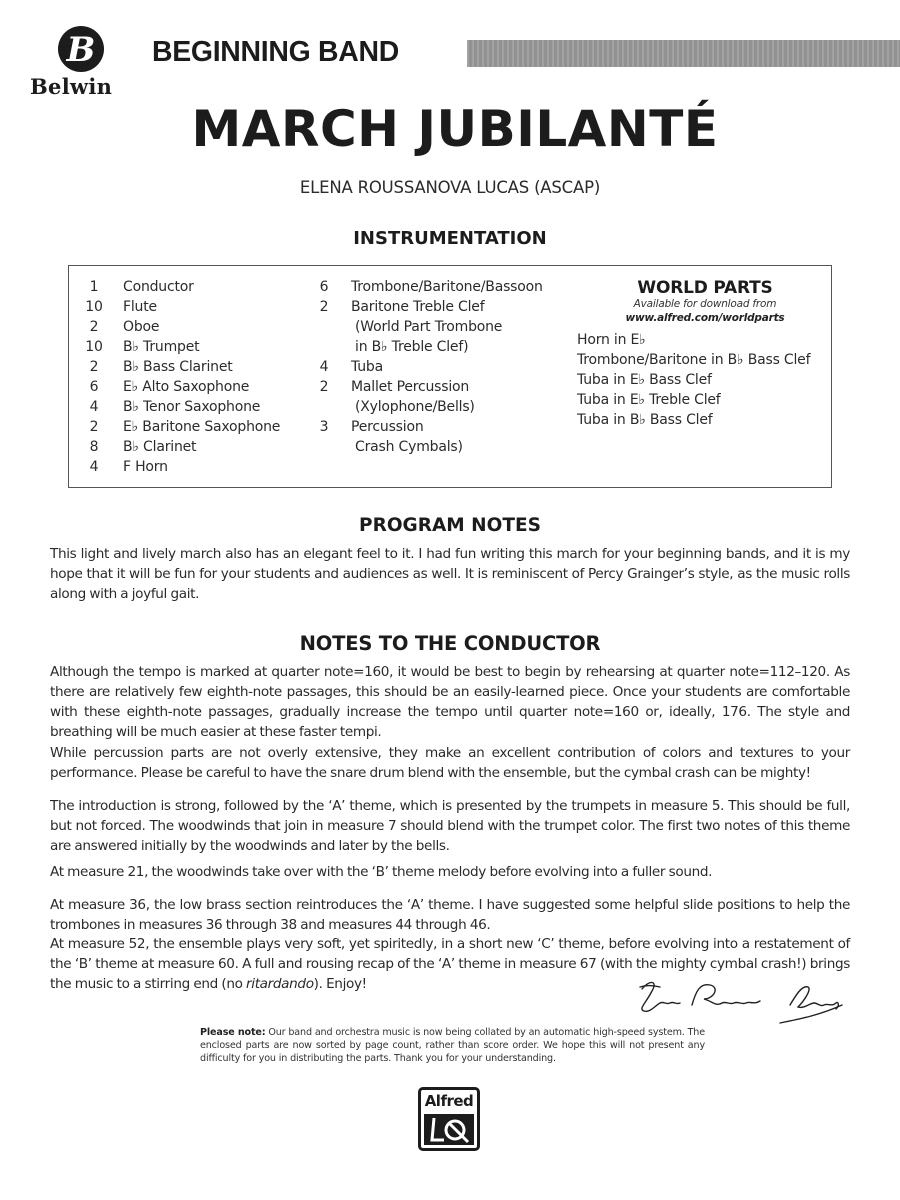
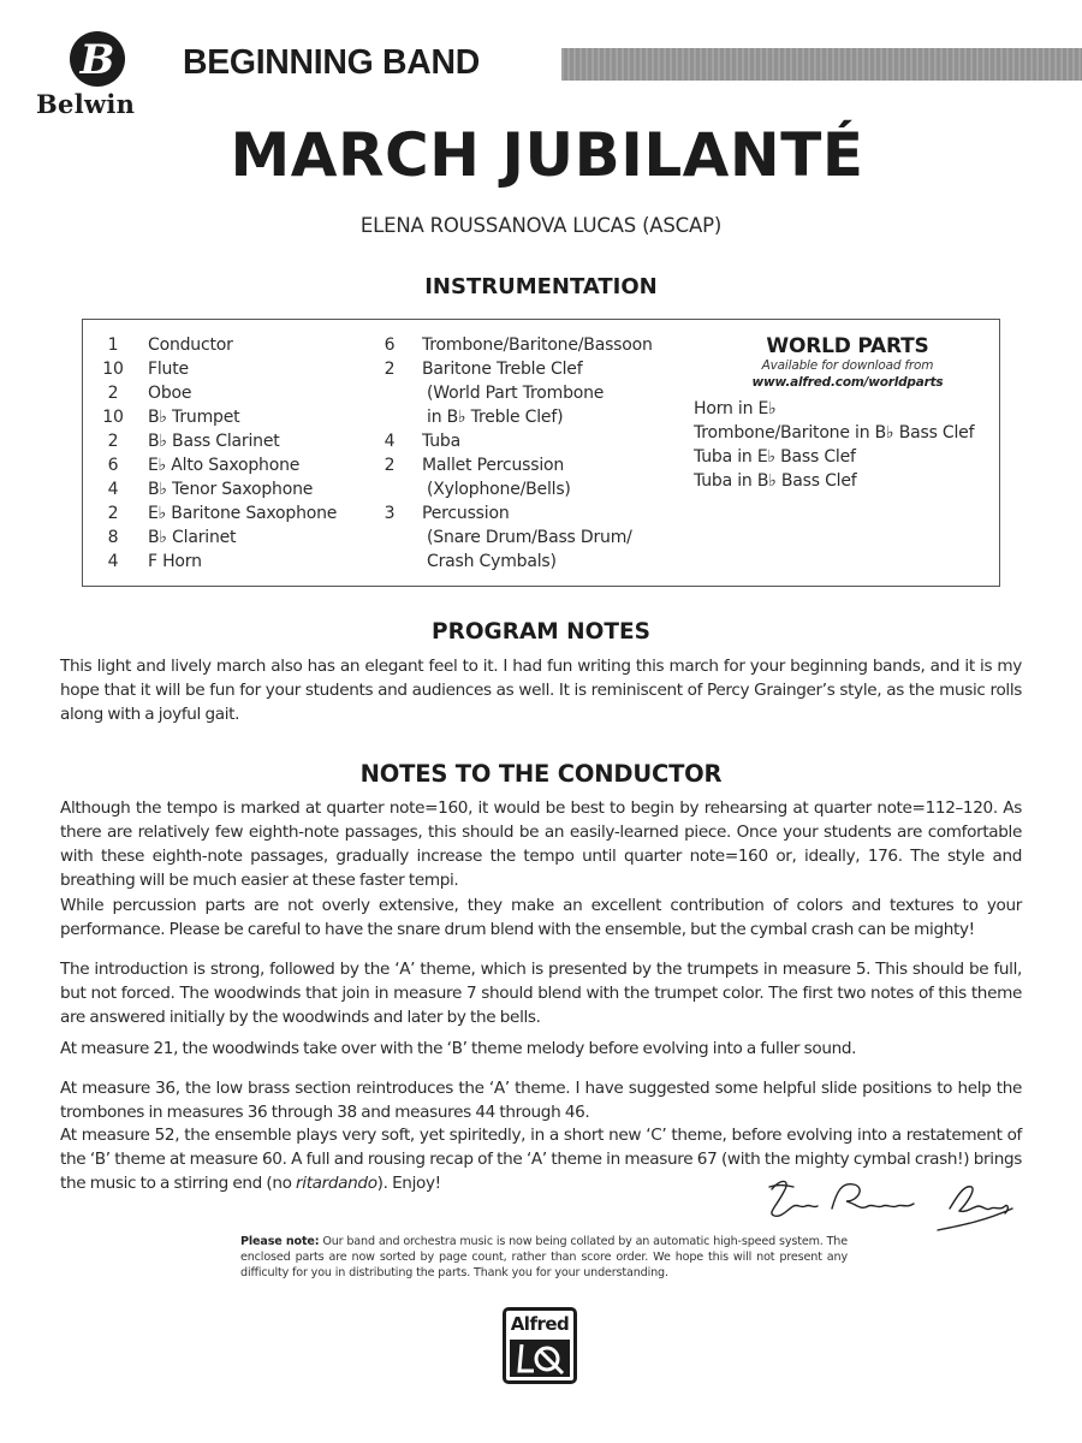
  B
  Belwin
  BEGINNING BAND
  MARCH JUBILANTÉ
  ELENA ROUSSANOVA LUCAS (ASCAP)
  INSTRUMENTATION
  1
  Conductor
  10
  Flute
  2
  Oboe
  10
  B♭ Trumpet
  2
  B♭ Bass Clarinet
  6
  E♭ Alto Saxophone
  4
  B♭ Tenor Saxophone
  2
  E♭ Baritone Saxophone
  8
  B♭ Clarinet
  4
  F Horn
  6
  Trombone/Baritone/Bassoon
  2
  Baritone Treble Clef
  (World Part Trombone
  in B♭ Treble Clef)
  4
  Tuba
  2
  Mallet Percussion
  (Xylophone/Bells)
  3
  Percussion
+ (Snare Drum/Bass Drum/
  Crash Cymbals)
  WORLD PARTS
  Available for download from
  www.alfred.com/worldparts
  Horn in E♭
  Trombone/Baritone in B♭ Bass Clef
  Tuba in E♭ Bass Clef
- Tuba in E♭ Treble Clef
  Tuba in B♭ Bass Clef
  PROGRAM NOTES
  This light and lively march also has an elegant feel to it. I had fun writing this march for your beginning bands, and it is my hope that it will be fun for your students and audiences as well. It is reminiscent of Percy Grainger’s style, as the music rolls along with a joyful gait.
  NOTES TO THE CONDUCTOR
  Although the tempo is marked at quarter note=160, it would be best to begin by rehearsing at quarter note=112–120. As there are relatively few eighth-note passages, this should be an easily-learned piece. Once your students are comfortable with these eighth-note passages, gradually increase the tempo until quarter note=160 or, ideally, 176. The style and breathing will be much easier at these faster tempi.
  While percussion parts are not overly extensive, they make an excellent contribution of colors and textures to your performance. Please be careful to have the snare drum blend with the ensemble, but the cymbal crash can be mighty!
  The introduction is strong, followed by the ‘A’ theme, which is presented by the trumpets in measure 5. This should be full, but not forced. The woodwinds that join in measure 7 should blend with the trumpet color. The first two notes of this theme are answered initially by the woodwinds and later by the bells.
  At measure 21, the woodwinds take over with the ‘B’ theme melody before evolving into a fuller sound.
  At measure 36, the low brass section reintroduces the ‘A’ theme. I have suggested some helpful slide positions to help the trombones in measures 36 through 38 and measures 44 through 46.
  At measure 52, the ensemble plays very soft, yet spiritedly, in a short new ‘C’ theme, before evolving into a restatement of the ‘B’ theme at measure 60. A full and rousing recap of the ‘A’ theme in measure 67 (with the mighty cymbal crash!) brings the music to a stirring end (no ritardando). Enjoy!
  Please note: Our band and orchestra music is now being collated by an automatic high-speed system. The enclosed parts are now sorted by page count, rather than score order. We hope this will not present any difficulty for you in distributing the parts. Thank you for your understanding.
  Alfred
